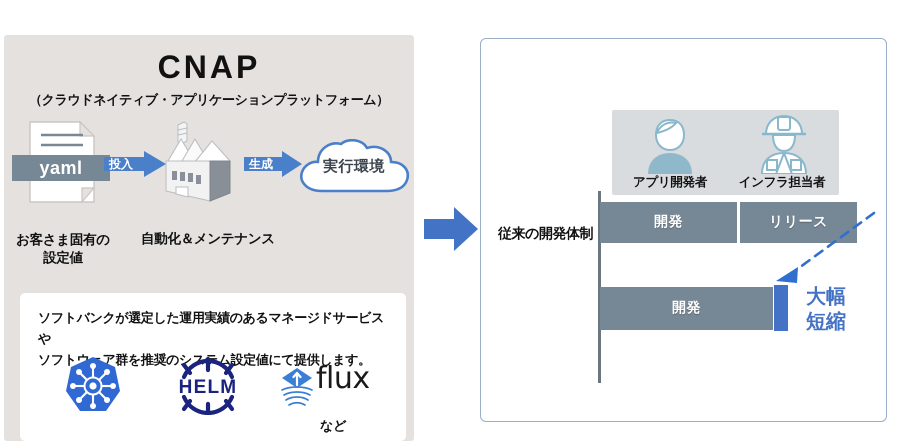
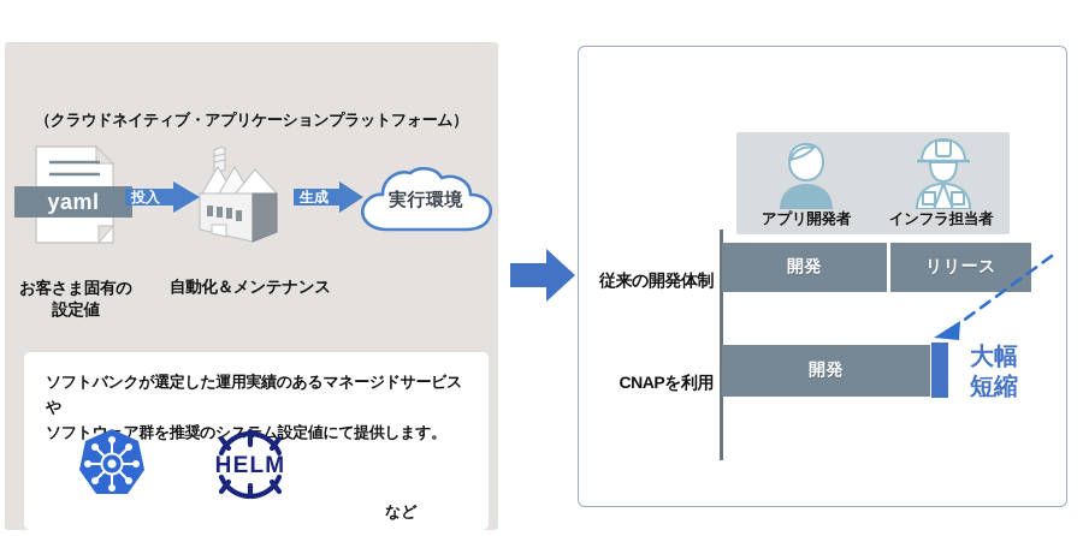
- CNAP
  （クラウドネイティブ・アプリケーションプラットフォーム）
  yaml
  投入
  生成
  実行環境
  お客さま固有の
  設定値
  自動化＆メンテナンス
  ソフトバンクが選定した運用実績のあるマネージドサービスや
  ソフトウア群を推奨のシスム設定値にて提供します。
  HELM
- flux
  など
  アプリ開発者
  インフラ担当者
  従来の開発体制
+ CNAPを利用
  開発
  リリース
  開発
  大幅
  短縮
